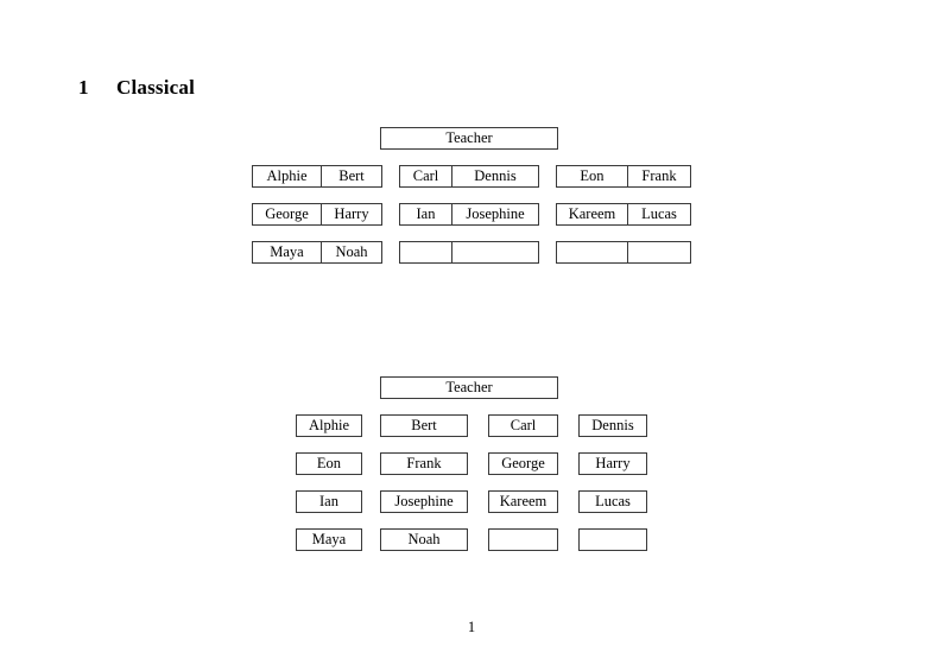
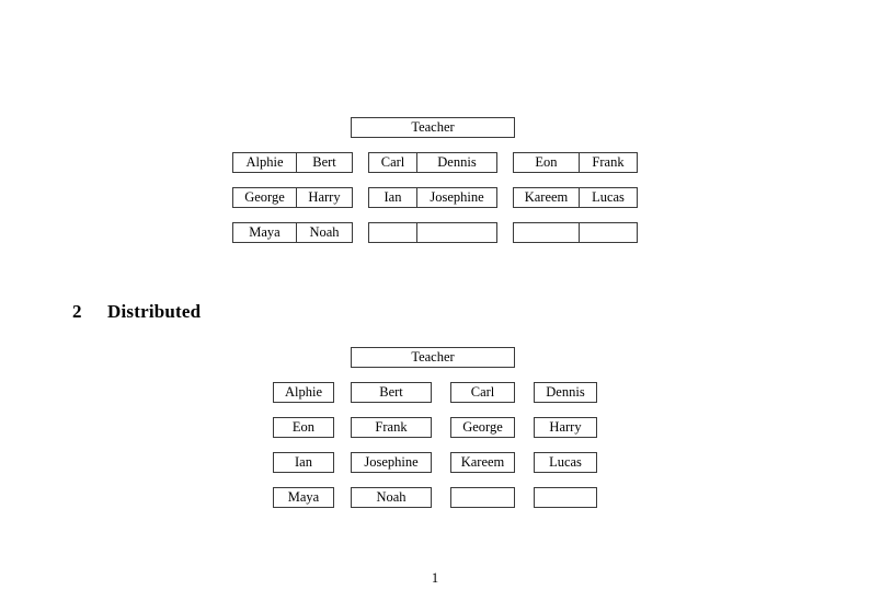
- 1 Classical
  Teacher
  Alphie
  Bert
  George
  Harry
  Maya
  Noah
  Carl
  Dennis
  Ian
  Josephine
  Eon
  Frank
  Kareem
  Lucas
+ 2 Distributed
  Teacher
  Alphie
  Bert
  Carl
  Dennis
  Eon
  Frank
  George
  Harry
  Ian
  Josephine
  Kareem
  Lucas
  Maya
  Noah
  1
